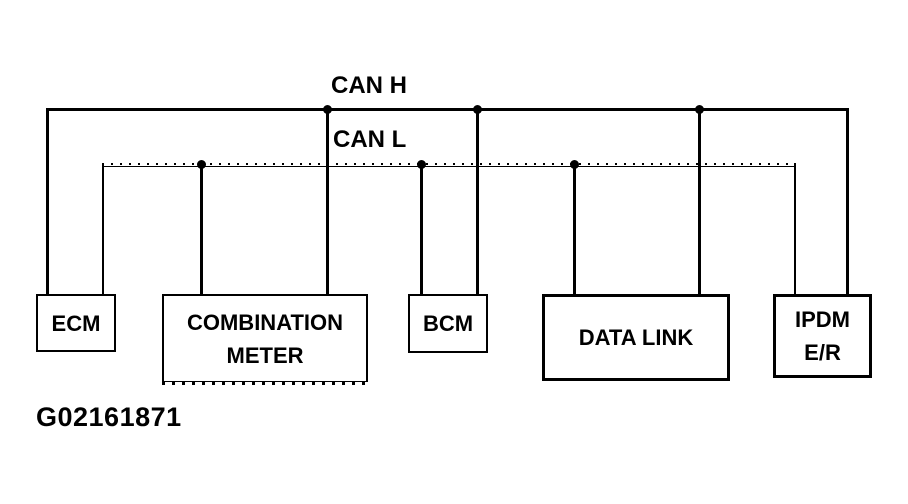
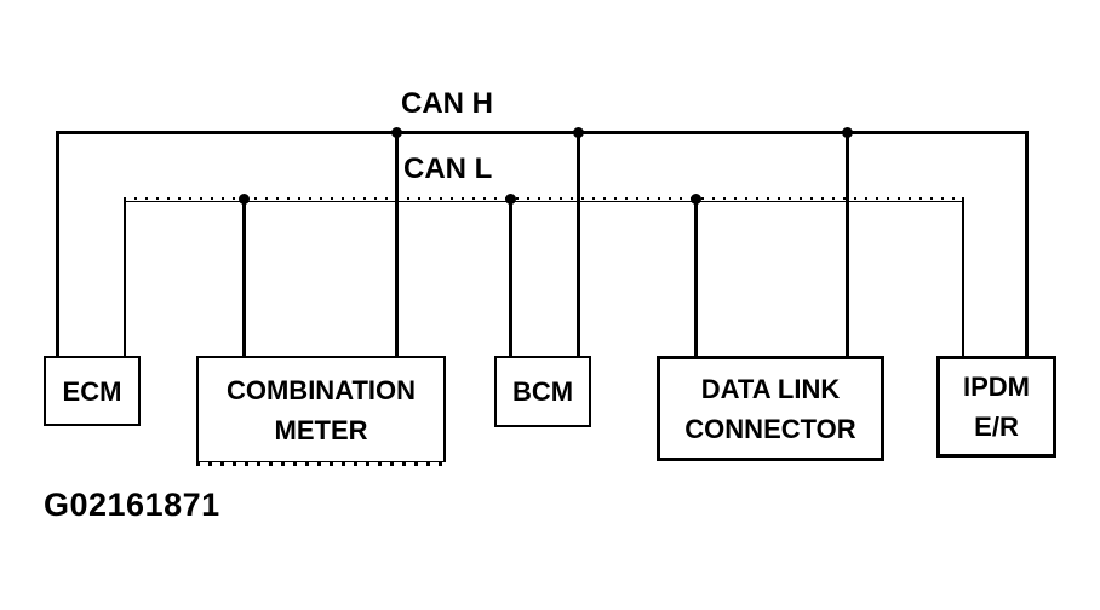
  CAN H
  CAN L
  ECM
  COMBINATION
  METER
  BCM
  DATA LINK
+ CONNECTOR
  IPDM
  E/R
  G02161871
